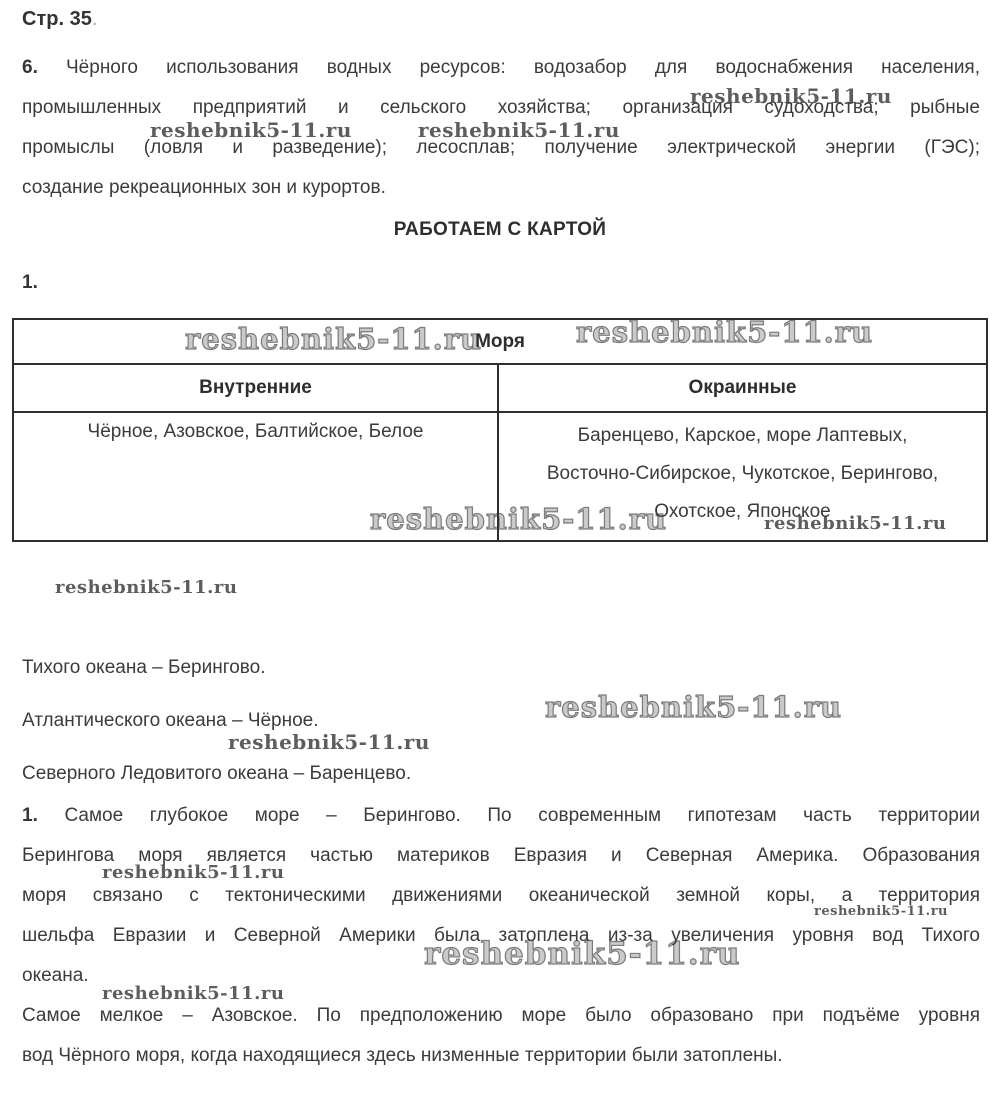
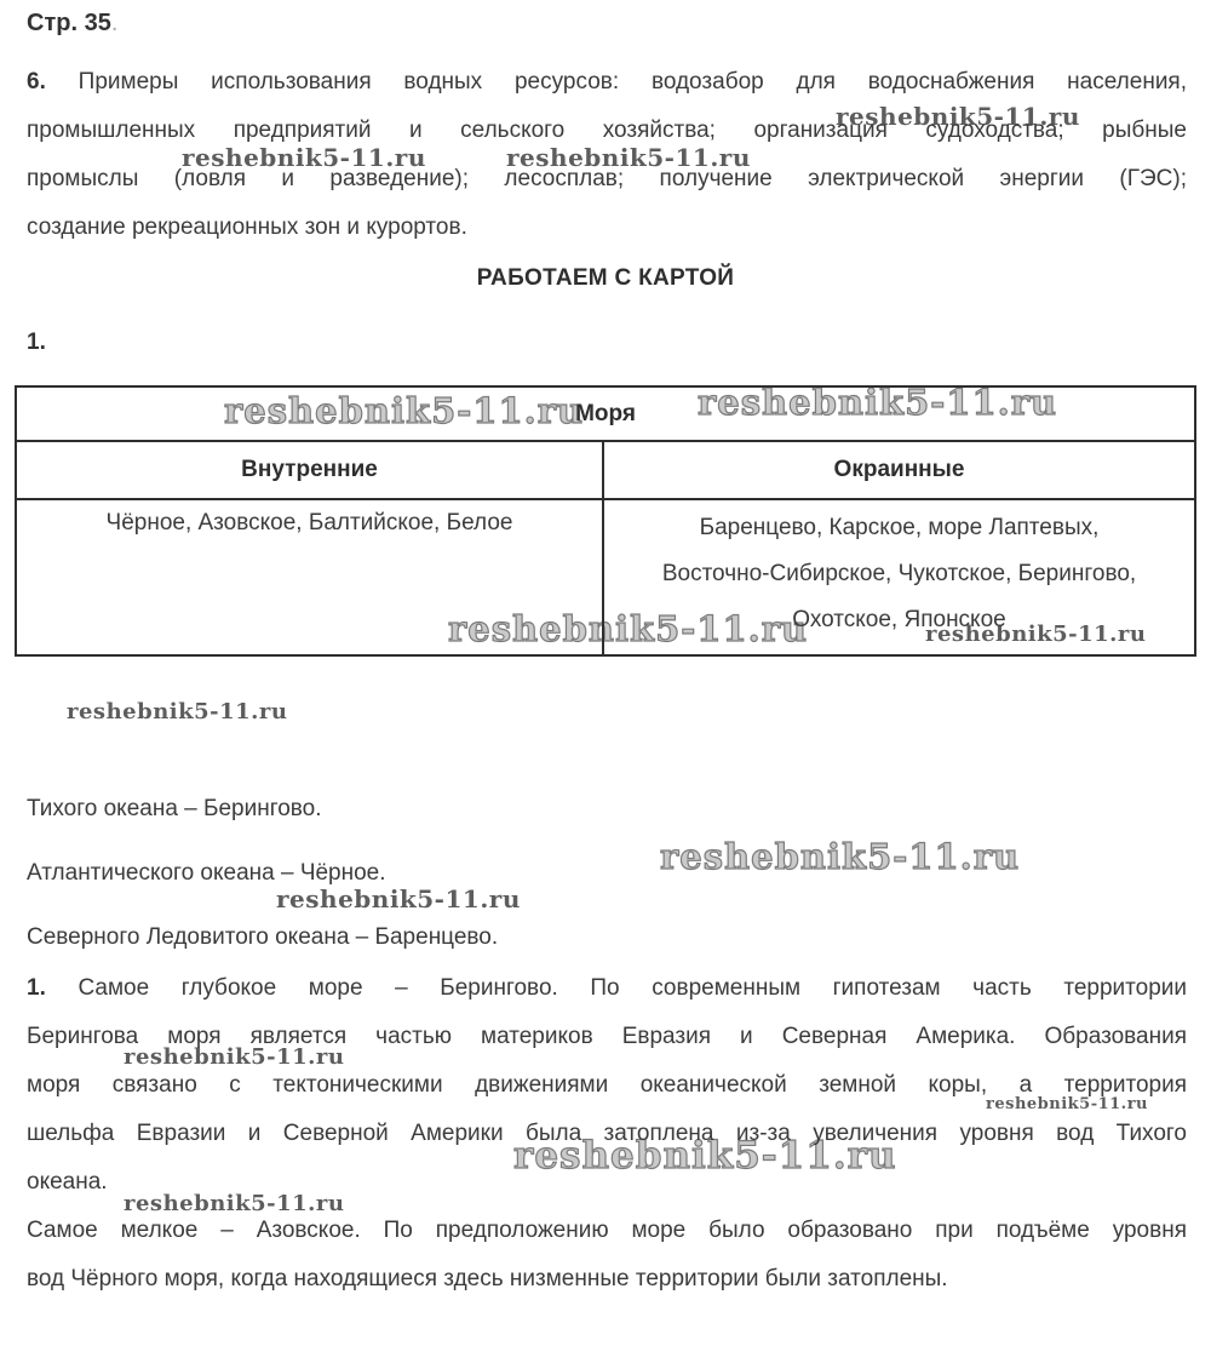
  reshebnik5-11.ru
  reshebnik5-11.ru
  reshebnik5-11.ru
  reshebnik5-11.ru
  reshebnik5-11.ru
  reshebnik5-11.ru
  reshebnik5-11.ru
  reshebnik5-11.ru
  reshebnik5-11.ru
  reshebnik5-11.ru
  reshebnik5-11.ru
  reshebnik5-11.ru
  reshebnik5-11.ru
  reshebnik5-11.ru
  Стр. 35.
- 6. Чёрного использования водных ресурсов: водозабор для водоснабжения населения,
+ 6. Примеры использования водных ресурсов: водозабор для водоснабжения населения,
  промышленных предприятий и сельского хозяйства; организация судоходства; рыбные
  промыслы (ловля и разведение); лесосплав; получение электрической энергии (ГЭС);
  создание рекреационных зон и курортов.
  РАБОТАЕМ С КАРТОЙ
  1.
  Моря
  Внутренние
  Окраинные
  Чёрное, Азовское, Балтийское, Белое
  Баренцево, Карское, море Лаптевых,
  Восточно-Сибирское, Чукотское, Берингово,
  Охотское, Японское
  Тихого океана – Берингово.
  Атлантического океана – Чёрное.
  Северного Ледовитого океана – Баренцево.
  1. Самое глубокое море – Берингово. По современным гипотезам часть территории
  Берингова моря является частью материков Евразия и Северная Америка. Образования
  моря связано с тектоническими движениями океанической земной коры, а территория
  шельфа Евразии и Северной Америки была затоплена из-за увеличения уровня вод Тихого
  океана.
  Самое мелкое – Азовское. По предположению море было образовано при подъёме уровня
  вод Чёрного моря, когда находящиеся здесь низменные территории были затоплены.
